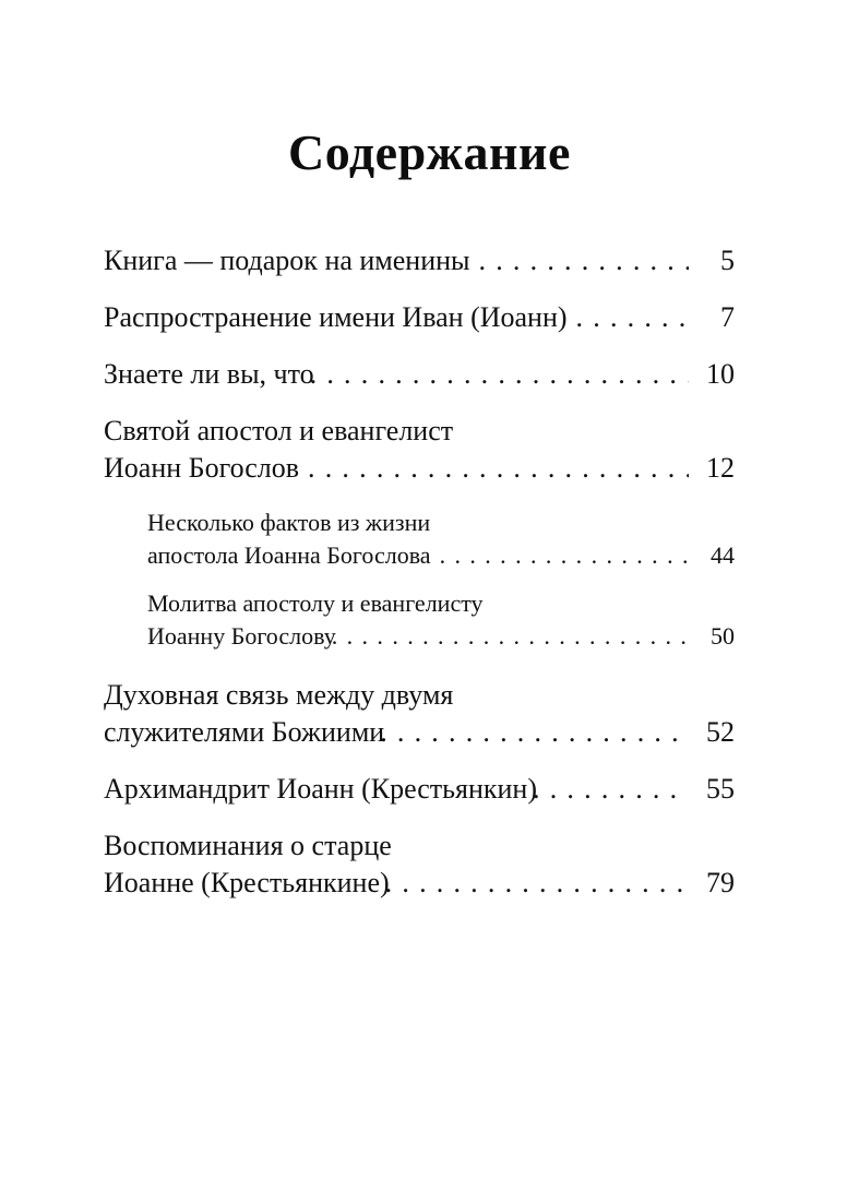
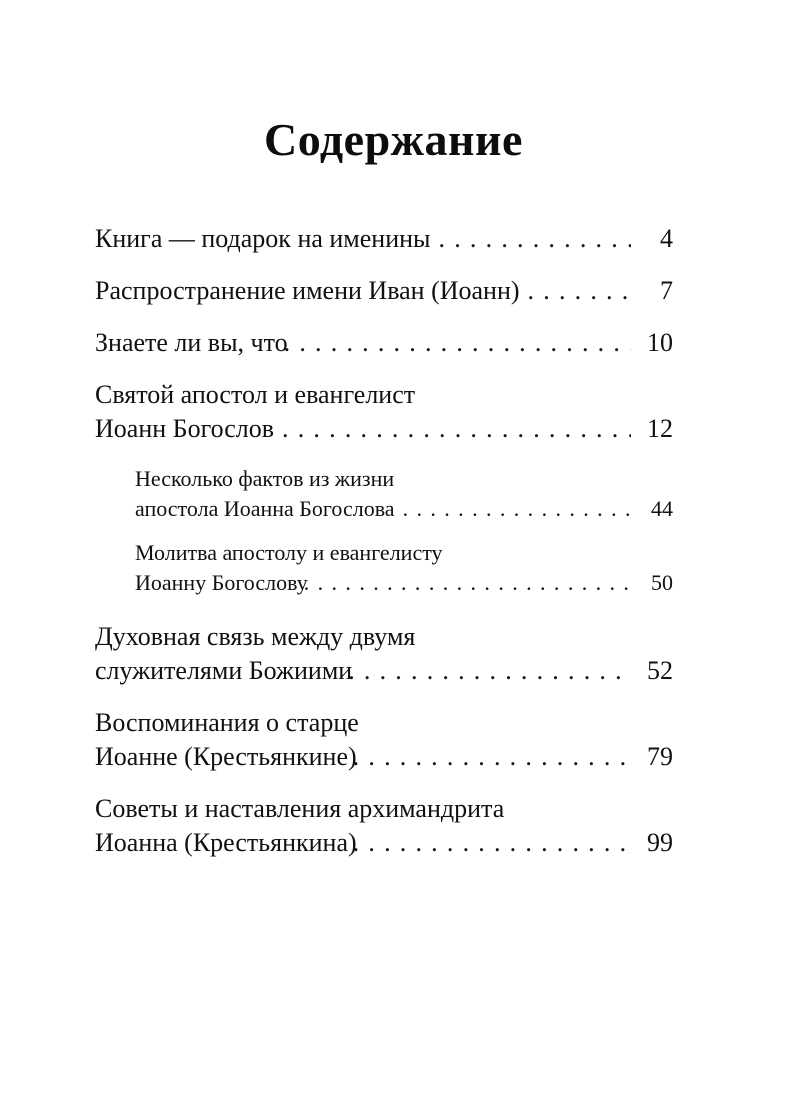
  Содержание
  Книга — подарок на именины
- 5
+ 4
  Распространение имени Иван (Иоанн)
  7
  Знаете ли вы, что
  10
  Святой апостол и евангелист
  Иоанн Богослов
  12
  Несколько фактов из жизни
  апостола Иоанна Богослова
  44
  Молитва апостолу и евангелисту
  Иоанну Богослову
  50
  Духовная связь между двумя
  служителями Божиими
  52
- Архимандрит Иоанн (Крестьянкин)
- 55
  Воспоминания о старце
  Иоанне (Крестьянкине)
  79
+ Советы и наставления архимандрита
+ Иоанна (Крестьянкина)
+ 99
